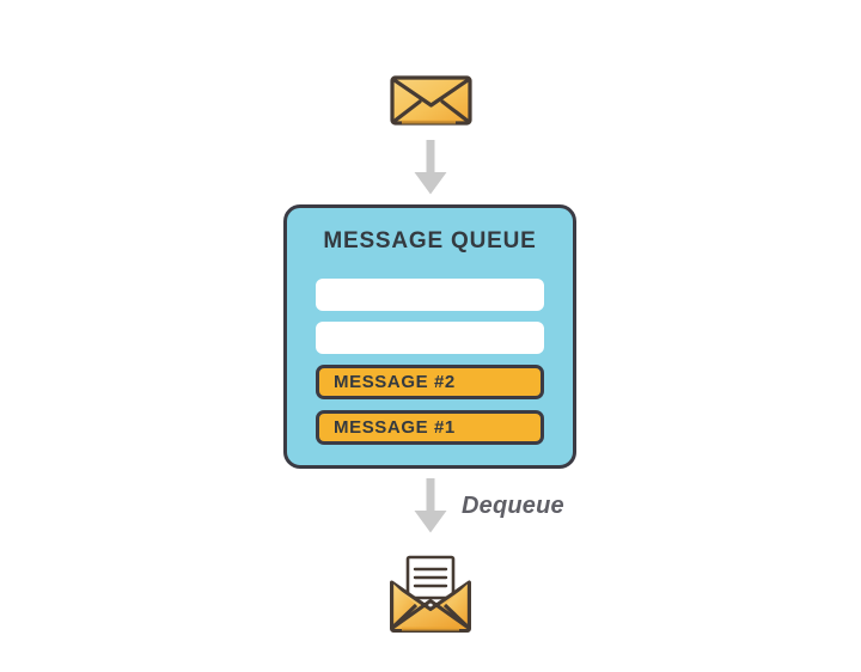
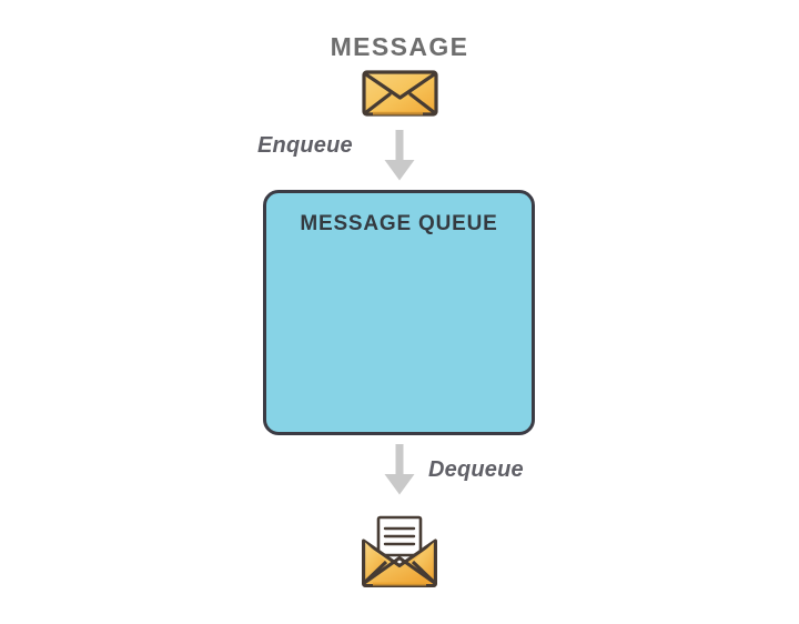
+ MESSAGE
+ Enqueue
  MESSAGE QUEUE
- MESSAGE #2
- MESSAGE #1
  Dequeue
